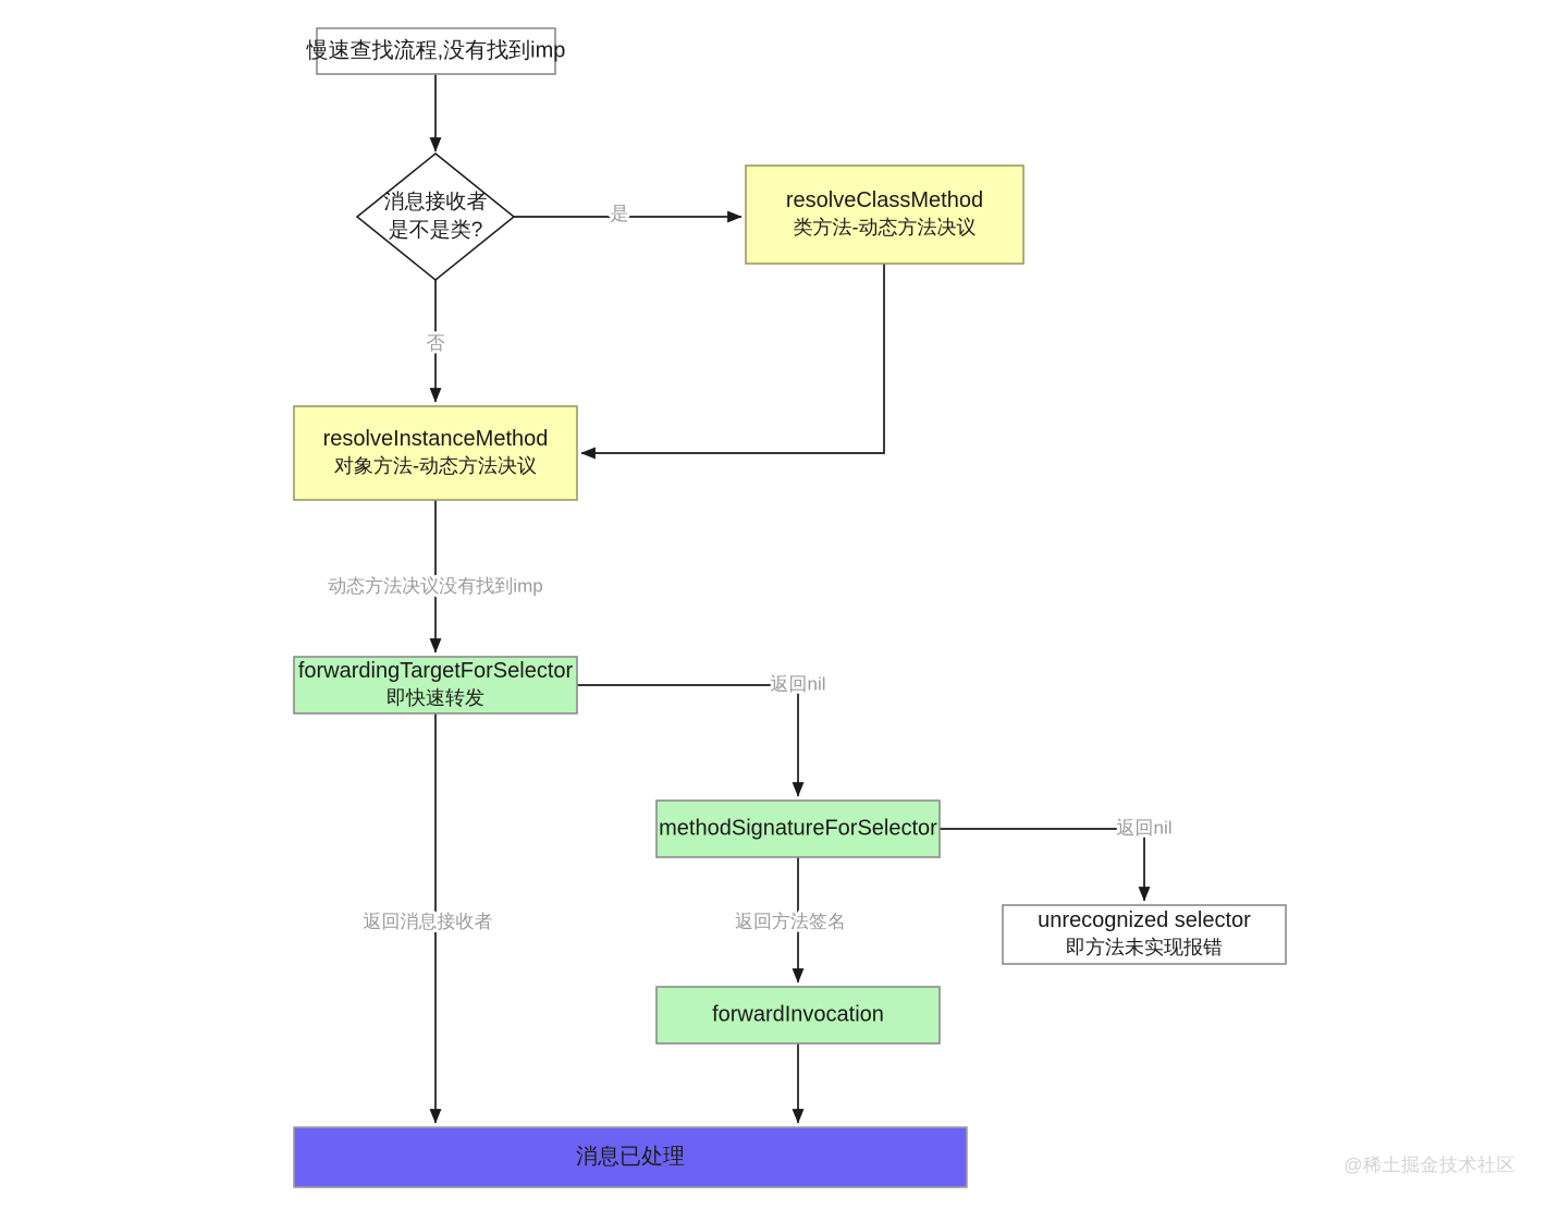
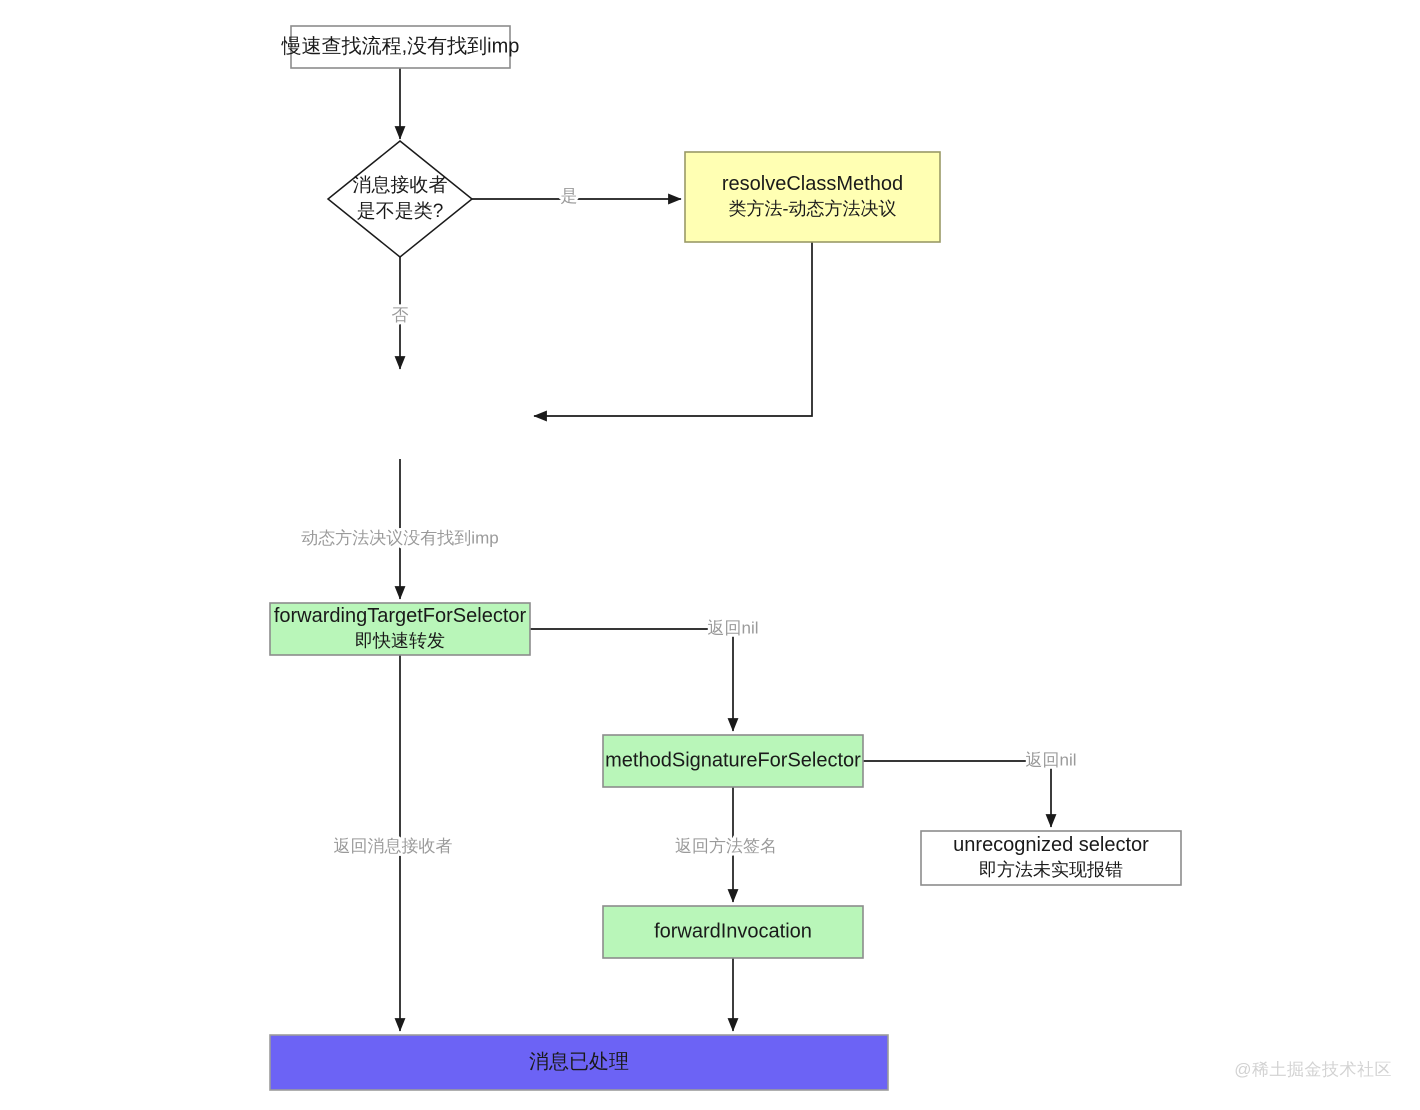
  慢速查找流程,没有找到imp
  消息接收者
  是不是类?
  resolveClassMethod
  类方法-动态方法决议
- resolveInstanceMethod
- 对象方法-动态方法决议
  forwardingTargetForSelector
  即快速转发
  methodSignatureForSelector
  unrecognized selector
  即方法未实现报错
  forwardInvocation
  消息已处理
  是
  否
  动态方法决议没有找到imp
  返回nil
  返回消息接收者
  返回nil
  返回方法签名
  @稀土掘金技术社区
